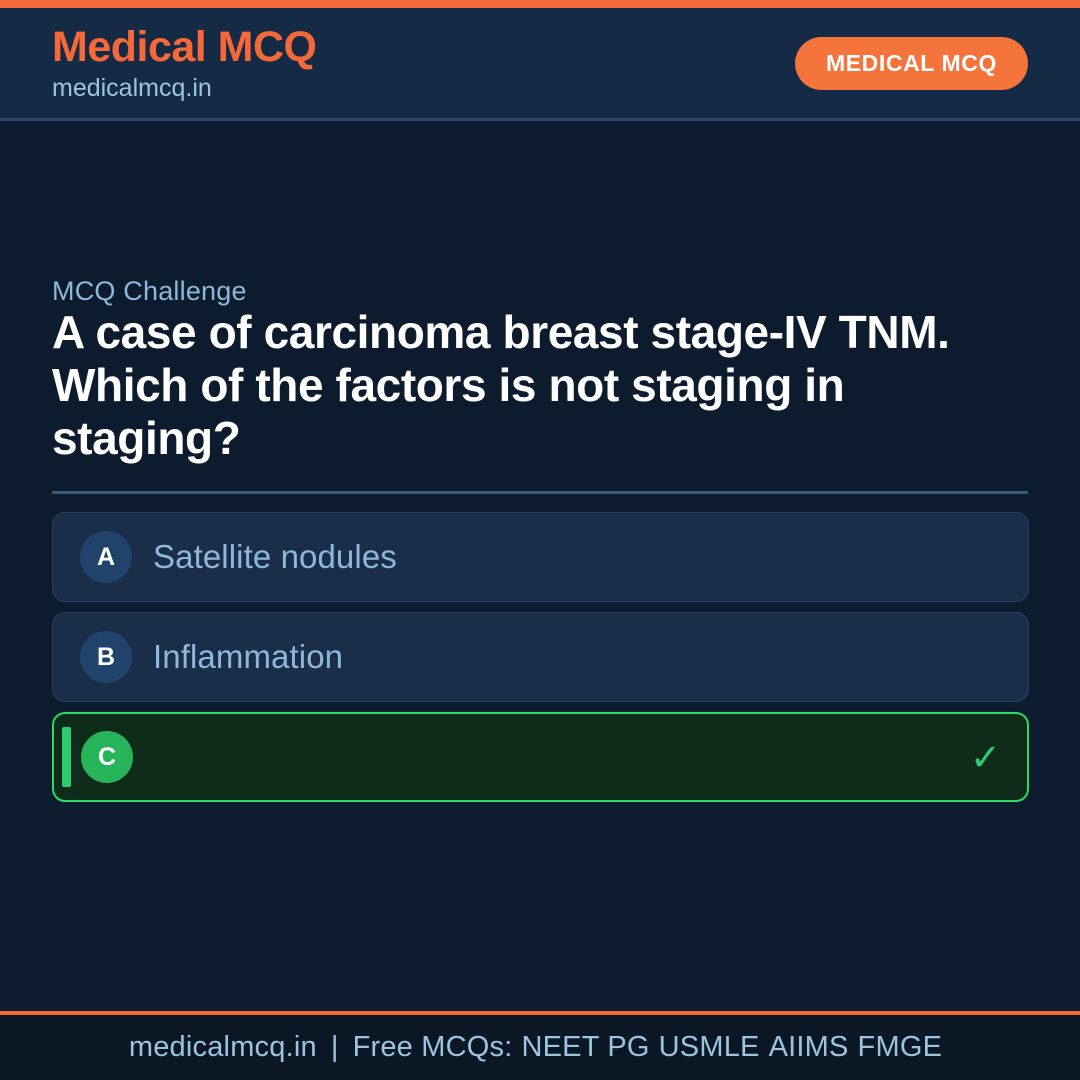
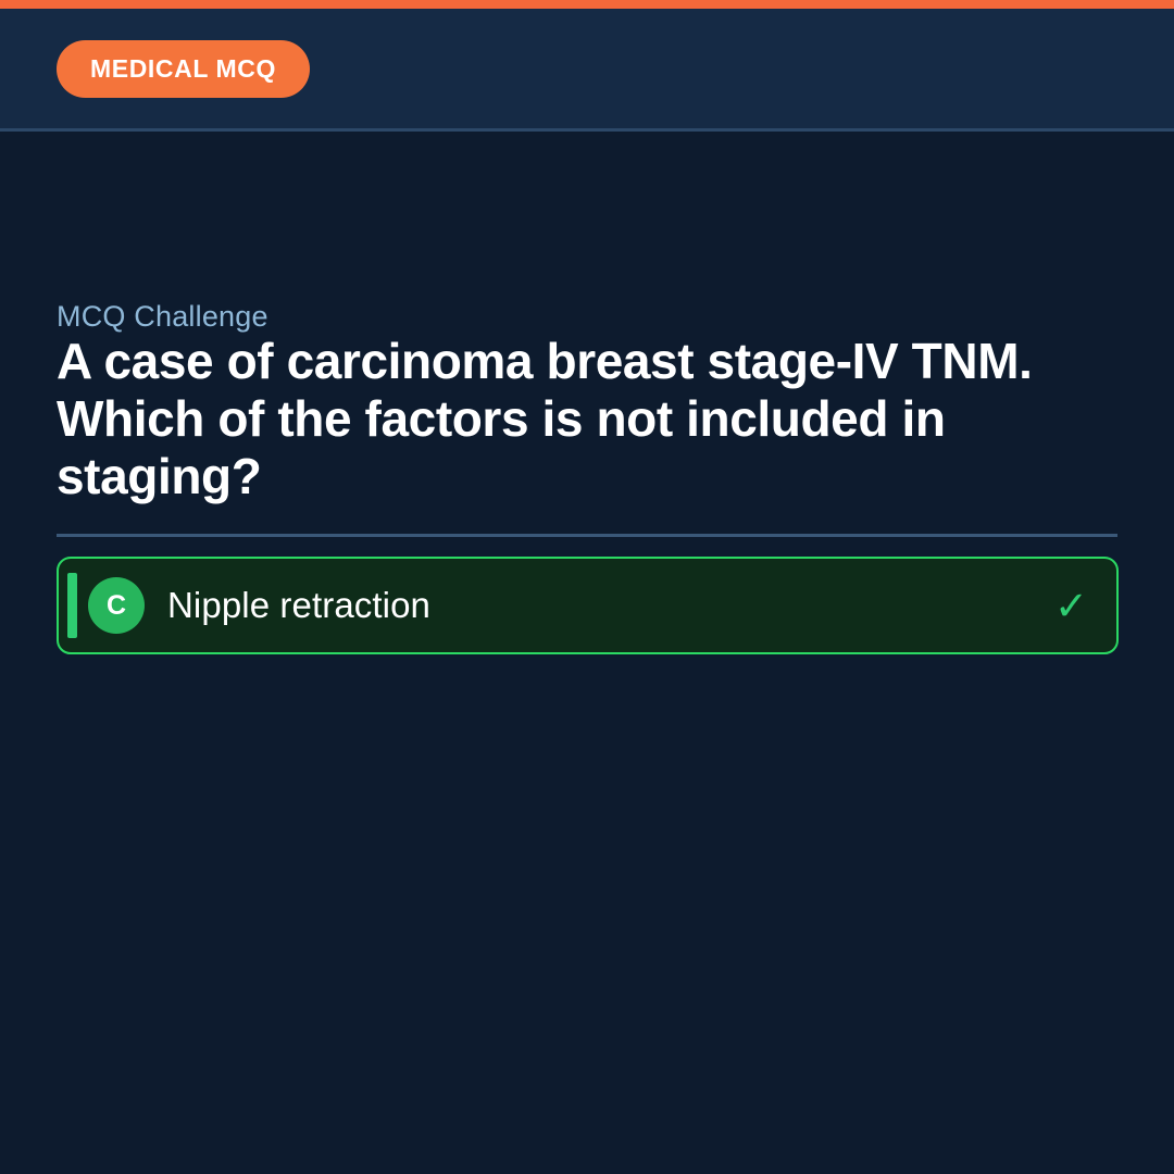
- Medical MCQ
- medicalmcq.in
  MEDICAL MCQ
  MCQ Challenge
- A case of carcinoma breast stage-IV TNM. Which of the factors is not staging in staging?
+ A case of carcinoma breast stage-IV TNM. Which of the factors is not included in staging?
- A
- Satellite nodules
- B
- Inflammation
  C
+ Nipple retraction
  ✓
- medicalmcq.in | Free MCQs: NEET PG USMLE AIIMS FMGE
